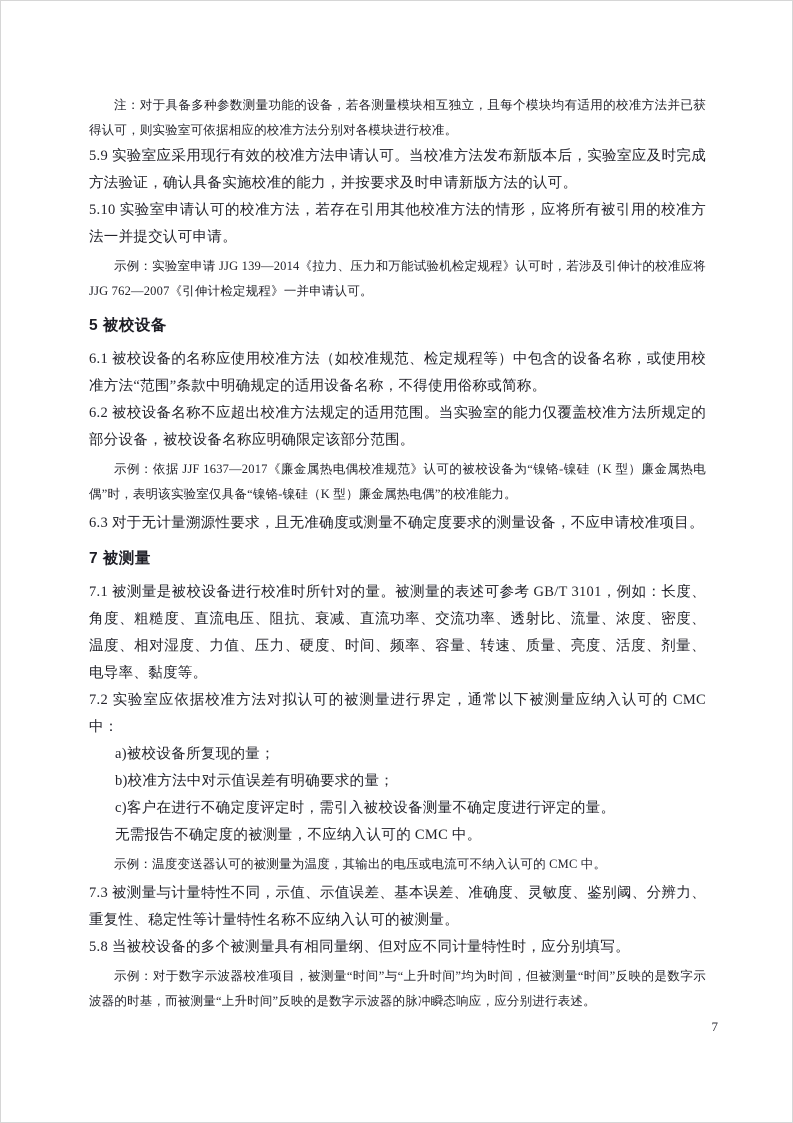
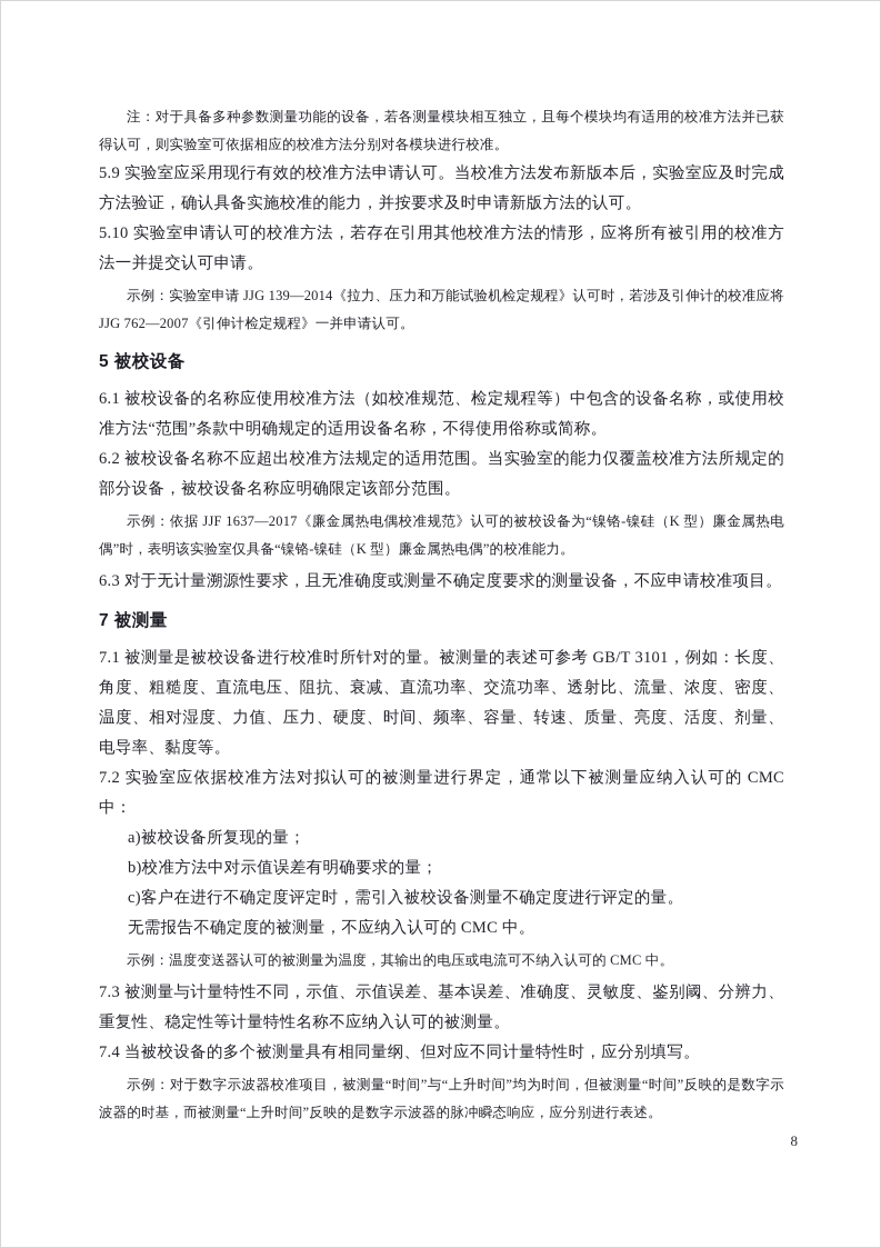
  注：对于具备多种参数测量功能的设备，若各测量模块相互独立，且每个模块均有适用的校准方法并已获得认可，则实验室可依据相应的校准方法分别对各模块进行校准。
  5.9 实验室应采用现行有效的校准方法申请认可。当校准方法发布新版本后，实验室应及时完成方法验证，确认具备实施校准的能力，并按要求及时申请新版方法的认可。
  5.10 实验室申请认可的校准方法，若存在引用其他校准方法的情形，应将所有被引用的校准方法一并提交认可申请。
  示例：实验室申请 JJG 139—2014《拉力、压力和万能试验机检定规程》认可时，若涉及引伸计的校准应将 JJG 762—2007《引伸计检定规程》一并申请认可。
  5 被校设备
  6.1 被校设备的名称应使用校准方法（如校准规范、检定规程等）中包含的设备名称，或使用校准方法“范围”条款中明确规定的适用设备名称，不得使用俗称或简称。
  6.2 被校设备名称不应超出校准方法规定的适用范围。当实验室的能力仅覆盖校准方法所规定的部分设备，被校设备名称应明确限定该部分范围。
  示例：依据 JJF 1637—2017《廉金属热电偶校准规范》认可的被校设备为“镍铬-镍硅（K 型）廉金属热电偶”时，表明该实验室仅具备“镍铬-镍硅（K 型）廉金属热电偶”的校准能力。
  6.3 对于无计量溯源性要求，且无准确度或测量不确定度要求的测量设备，不应申请校准项目。
  7 被测量
  7.1 被测量是被校设备进行校准时所针对的量。被测量的表述可参考 GB/T 3101，例如：长度、角度、粗糙度、直流电压、阻抗、衰减、直流功率、交流功率、透射比、流量、浓度、密度、温度、相对湿度、力值、压力、硬度、时间、频率、容量、转速、质量、亮度、活度、剂量、电导率、黏度等。
  7.2 实验室应依据校准方法对拟认可的被测量进行界定，通常以下被测量应纳入认可的 CMC 中：
  a)被校设备所复现的量；
  b)校准方法中对示值误差有明确要求的量；
  c)客户在进行不确定度评定时，需引入被校设备测量不确定度进行评定的量。
  无需报告不确定度的被测量，不应纳入认可的 CMC 中。
  示例：温度变送器认可的被测量为温度，其输出的电压或电流可不纳入认可的 CMC 中。
  7.3 被测量与计量特性不同，示值、示值误差、基本误差、准确度、灵敏度、鉴别阈、分辨力、重复性、稳定性等计量特性名称不应纳入认可的被测量。
- 5.8 当被校设备的多个被测量具有相同量纲、但对应不同计量特性时，应分别填写。
+ 7.4 当被校设备的多个被测量具有相同量纲、但对应不同计量特性时，应分别填写。
  示例：对于数字示波器校准项目，被测量“时间”与“上升时间”均为时间，但被测量“时间”反映的是数字示波器的时基，而被测量“上升时间”反映的是数字示波器的脉冲瞬态响应，应分别进行表述。
- 7
+ 8
